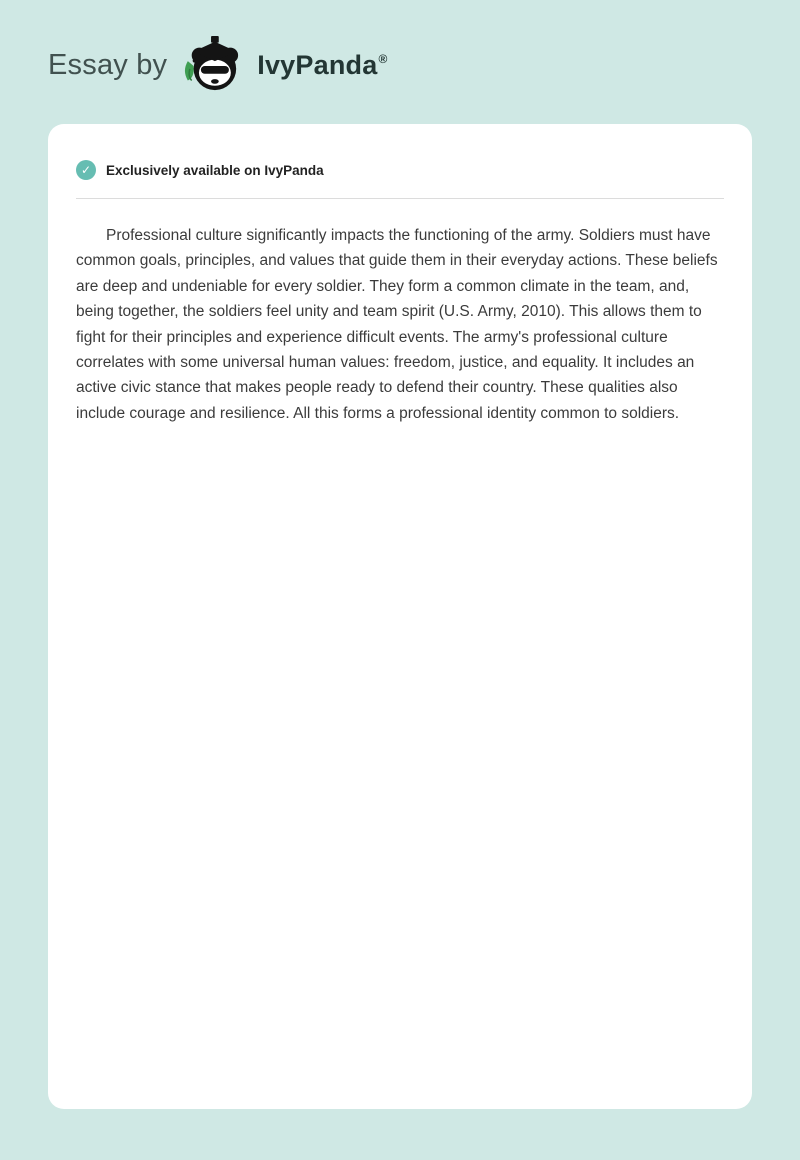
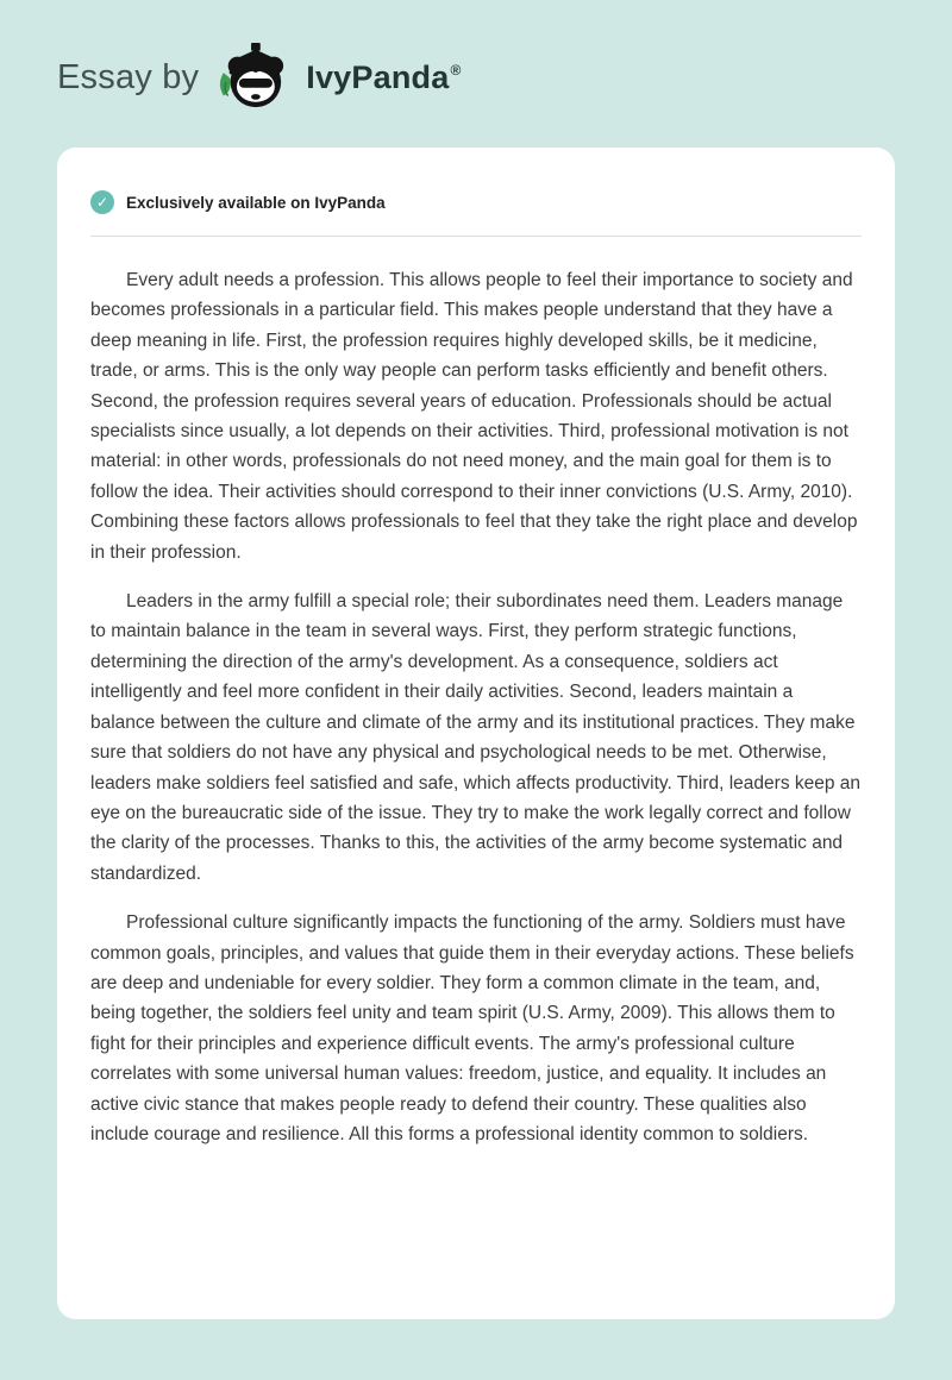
  Essay by
  IvyPanda
  ®
  ✓
  Exclusively available on IvyPanda
+ Every adult needs a profession. This allows people to feel their importance to society and becomes professionals in a particular field. This makes people understand that they have a deep meaning in life. First, the profession requires highly developed skills, be it medicine, trade, or arms. This is the only way people can perform tasks efficiently and benefit others. Second, the profession requires several years of education. Professionals should be actual specialists since usually, a lot depends on their activities. Third, professional motivation is not material: in other words, professionals do not need money, and the main goal for them is to follow the idea. Their activities should correspond to their inner convictions (U.S. Army, 2010). Combining these factors allows professionals to feel that they take the right place and develop in their profession.
+ Leaders in the army fulfill a special role; their subordinates need them. Leaders manage to maintain balance in the team in several ways. First, they perform strategic functions, determining the direction of the army's development. As a consequence, soldiers act intelligently and feel more confident in their daily activities. Second, leaders maintain a balance between the culture and climate of the army and its institutional practices. They make sure that soldiers do not have any physical and psychological needs to be met. Otherwise, leaders make soldiers feel satisfied and safe, which affects productivity. Third, leaders keep an eye on the bureaucratic side of the issue. They try to make the work legally correct and follow the clarity of the processes. Thanks to this, the activities of the army become systematic and standardized.
- Professional culture significantly impacts the functioning of the army. Soldiers must have common goals, principles, and values that guide them in their everyday actions. These beliefs are deep and undeniable for every soldier. They form a common climate in the team, and, being together, the soldiers feel unity and team spirit (U.S. Army, 2010). This allows them to fight for their principles and experience difficult events. The army's professional culture correlates with some universal human values: freedom, justice, and equality. It includes an active civic stance that makes people ready to defend their country. These qualities also include courage and resilience. All this forms a professional identity common to soldiers.
+ Professional culture significantly impacts the functioning of the army. Soldiers must have common goals, principles, and values that guide them in their everyday actions. These beliefs are deep and undeniable for every soldier. They form a common climate in the team, and, being together, the soldiers feel unity and team spirit (U.S. Army, 2009). This allows them to fight for their principles and experience difficult events. The army's professional culture correlates with some universal human values: freedom, justice, and equality. It includes an active civic stance that makes people ready to defend their country. These qualities also include courage and resilience. All this forms a professional identity common to soldiers.
